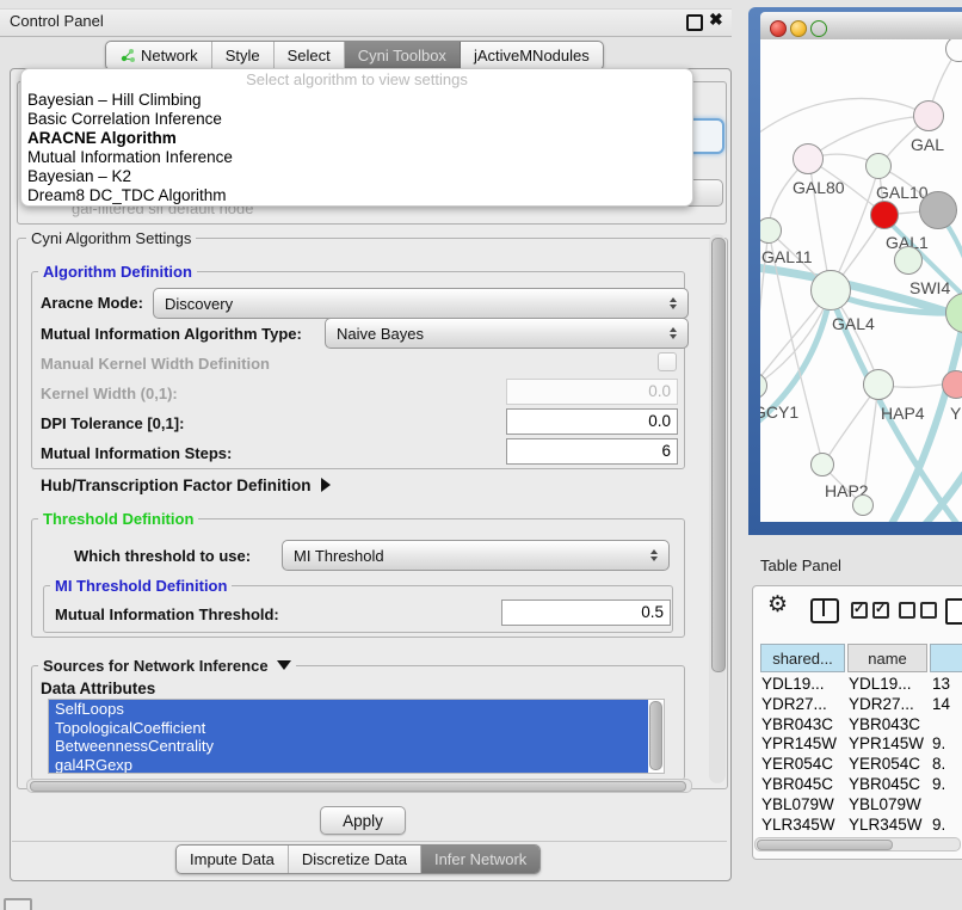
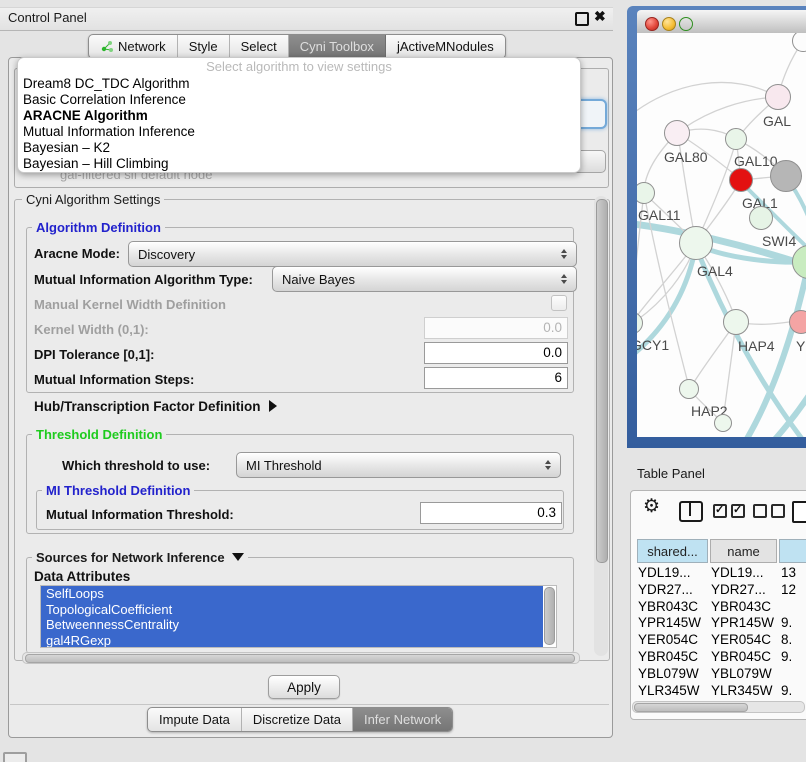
  Control Panel
  ✖
  Network
  Style
  Select
  Cyni Toolbox
  jActiveMNodules
  gal-filtered sif default node
  Select algorithm to view settings
- Bayesian – Hill Climbing
+ Dream8 DC_TDC Algorithm
  Basic Correlation Inference
  ARACNE Algorithm
  Mutual Information Inference
  Bayesian – K2
- Dream8 DC_TDC Algorithm
+ Bayesian – Hill Climbing
  Cyni Algorithm Settings
  Algorithm Definition
  Aracne Mode:
  Discovery
  Mutual Information Algorithm Type:
  Naive Bayes
  Manual Kernel Width Definition
  Kernel Width (0,1):
  0.0
  DPI Tolerance [0,1]:
  0.0
  Mutual Information Steps:
  6
  Hub/Transcription Factor Definition
  Threshold Definition
  Which threshold to use:
  MI Threshold
  MI Threshold Definition
  Mutual Information Threshold:
- 0.5
+ 0.3
  Sources for Network Inference
  Data Attributes
  SelfLoops
  TopologicalCoefficient
  BetweennessCentrality
  gal4RGexp
  Apply
  Impute Data
  Discretize Data
  Infer Network
  GAL
  GAL80
  GAL10
  GAL1
  GAL11
  SWI4
  GAL4
  GCY1
  HAP4
  Y
  HAP2
  Table Panel
  ⚙
  shared...
  name
  YDL19...
  YDL19...
  13
  YDR27...
  YDR27...
- 14
+ 12
  YBR043C
  YBR043C
  YPR145W
  YPR145W
  9.
  YER054C
  YER054C
  8.
  YBR045C
  YBR045C
  9.
  YBL079W
  YBL079W
  YLR345W
  YLR345W
  9.
